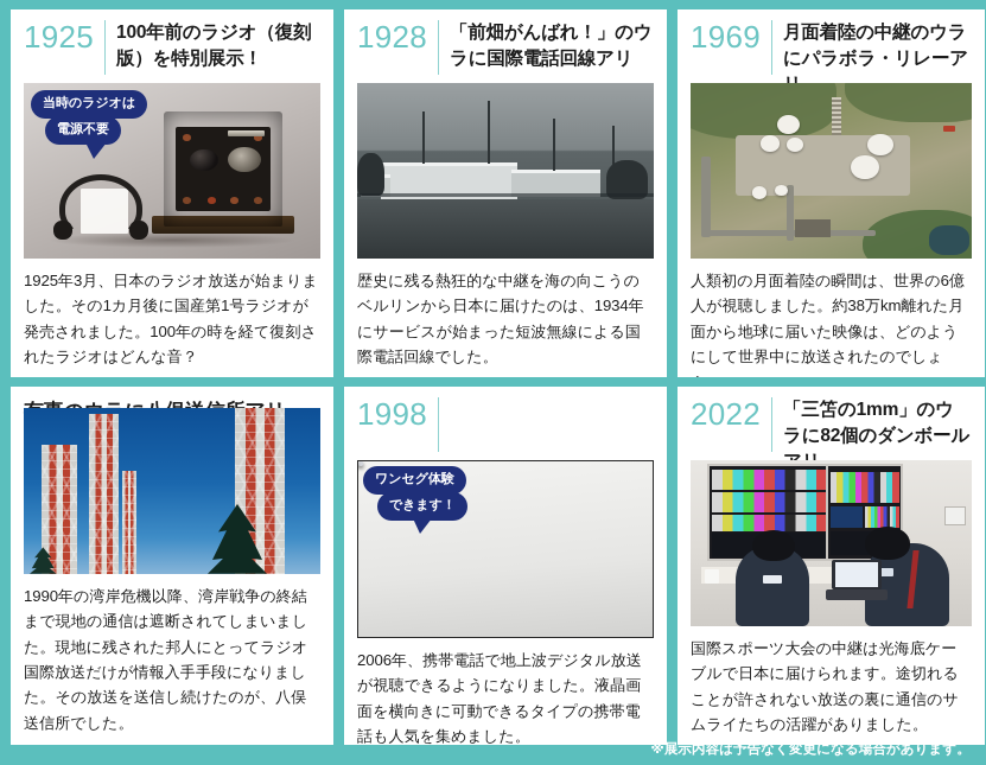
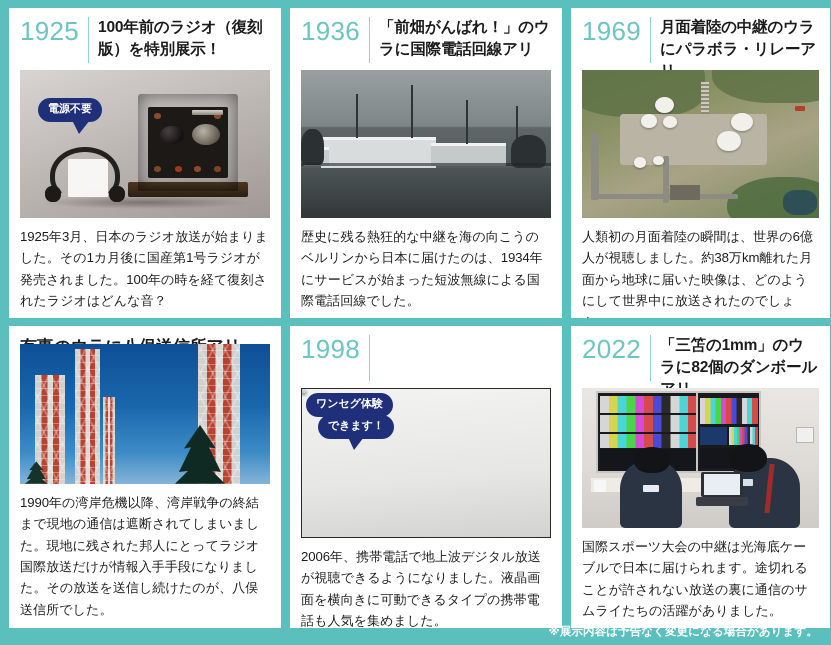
  1925
  100年前のラジオ（復刻版）を特別展示！
- 当時のラジオは
  電源不要
  1925年3月、日本のラジオ放送が始まりました。その1カ月後に国産第1号ラジオが発売されました。100年の時を経て復刻されたラジオはどんな音？
- 1928
+ 1936
  「前畑がんばれ！」のウラに国際電話回線アリ
  歴史に残る熱狂的な中継を海の向こうのベルリンから日本に届けたのは、1934年にサービスが始まった短波無線による国際電話回線でした。
  1969
  月面着陸の中継のウラにパラボラ・リレーア
  人類初の月面着陸の瞬間は、世界の6億人が視聴しました。約38万km離れた月面から地球に届いた映像は、どのようにして世界中に放送されたのでしょ
  1990年の湾岸危機以降、湾岸戦争の終結まで現地の通信は遮断されてしまいました。現地に残された邦人にとってラジオ国際放送だけが情報入手手段になりました。その放送を送信し続けたのが、八俣送信所でした。
  1998
  ワンセグ体験
  できます！
  2006年、携帯電話で地上波デジタル放送が視聴できるようになりました。液晶画面を横向きに可動できるタイプの携帯電話も人気を集めました。
  2022
  「三笘の1mm」のウラに82個のダンボール
  国際スポーツ大会の中継は光海底ケーブルで日本に届けられます。途切れることが許されない放送の裏に通信のサムライたちの活躍がありました。
  ※展示内容は予告なく変更になる場合があります。
